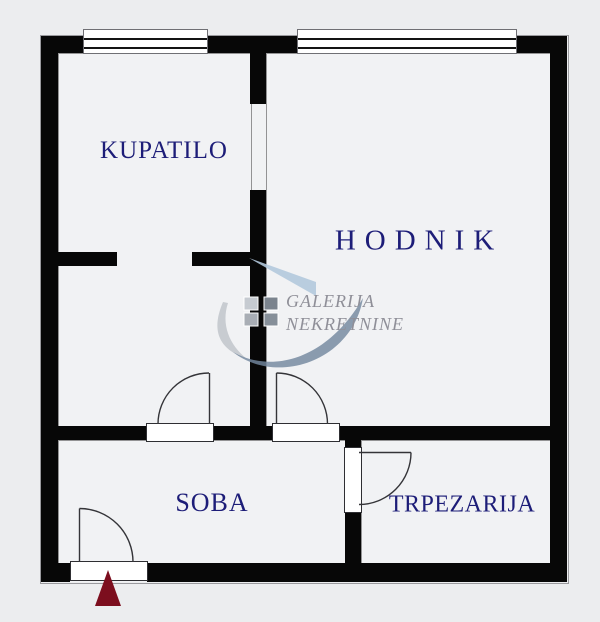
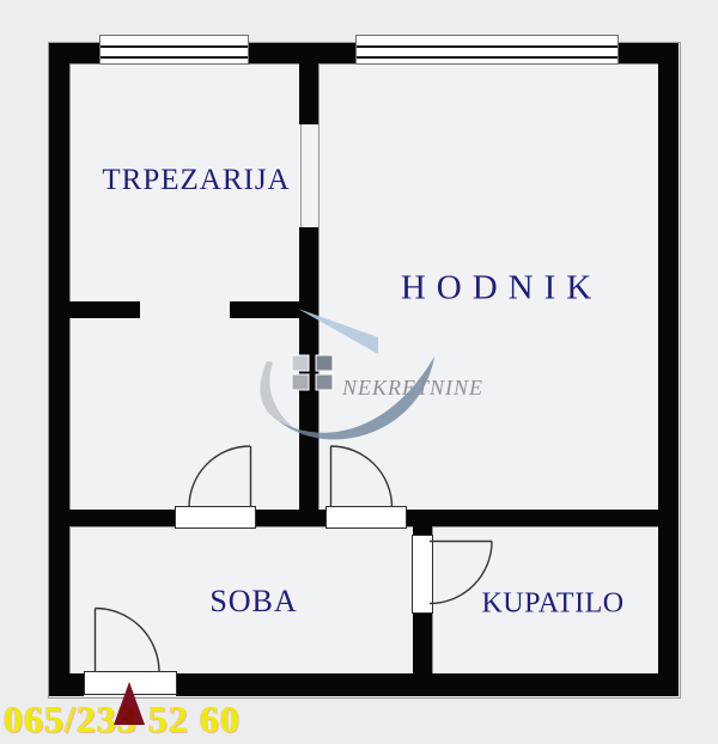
- GALERIJA
  NEKRETNINE
- KUPATILO
+ TRPEZARIJA
  HODNIK
  SOBA
- TRPEZARIJA
+ KUPATILO
+ 065/233 52 60
